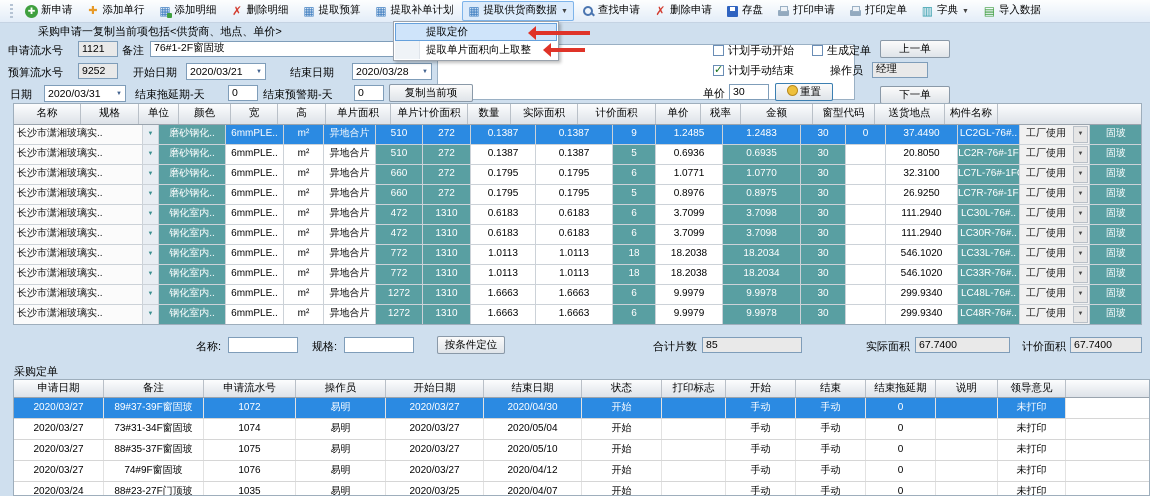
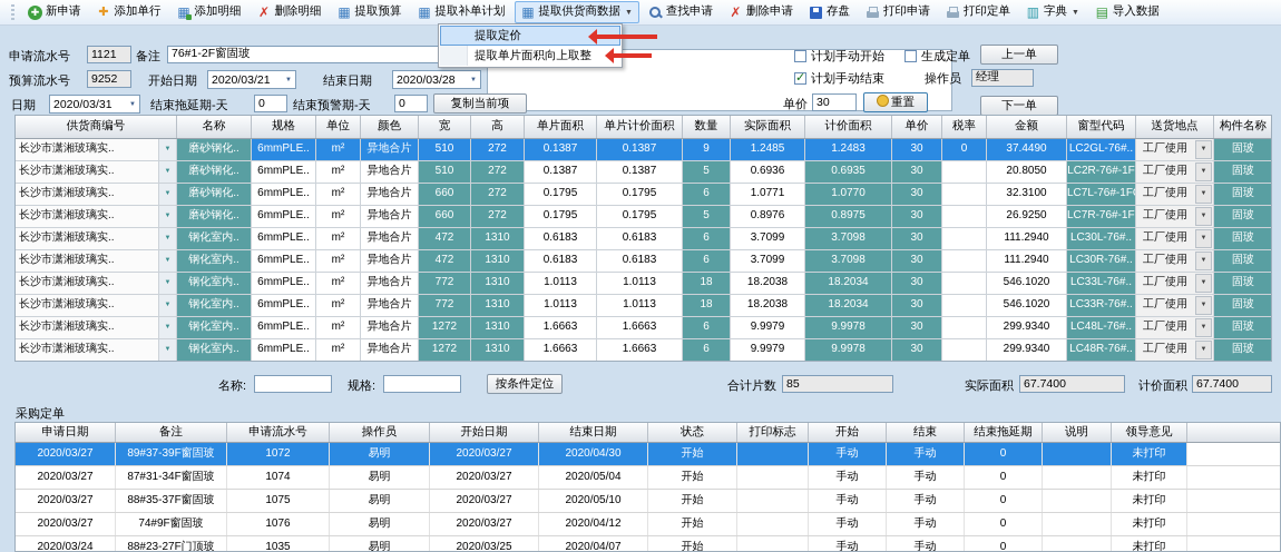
  新申请
  添加单行
  添加明细
  删除明细
  提取预算
  提取补单计划
  提取供货商数据
  查找申请
  删除申请
  存盘
  打印申请
  打印定单
  字典
  导入数据
- 采购申请一复制当前项包括<供货商、地点、单价>
  申请流水号
  1121
  备注
  76#1-2F窗固玻
  预算流水号
  9252
  开始日期
  2020/03/21
  结束日期
  2020/03/28
  日期
  2020/03/31
  结束拖延期-天
  0
  结束预警期-天
  0
  复制当前项
  计划手动开始
  生成定单
  上一单
  计划手动结束
  操作员
  经理
  单价
  30
  重置
  下一单
  提取定价
  提取单片面积向上取整
+ 供货商编号
  名称
  规格
  单位
  颜色
  宽
  高
  单片面积
  单片计价面积
  数量
  实际面积
  计价面积
  单价
  税率
  金额
  窗型代码
  送货地点
  构件名称
  长沙市潇湘玻璃实..
  磨砂钢化..
  6mmPLE..
  m²
  异地合片
  510
  272
  0.1387
  0.1387
  9
  1.2485
  1.2483
  30
  0
  37.4490
  LC2GL-76#..
  工厂使用
  固玻
  长沙市潇湘玻璃实..
  磨砂钢化..
  6mmPLE..
  m²
  异地合片
  510
  272
  0.1387
  0.1387
  5
  0.6936
  0.6935
  30
  20.8050
  LC2R-76#-1F
  工厂使用
  固玻
  长沙市潇湘玻璃实..
  磨砂钢化..
  6mmPLE..
  m²
  异地合片
  660
  272
  0.1795
  0.1795
  6
  1.0771
  1.0770
  30
  32.3100
  LC7L-76#-1F
  工厂使用
  固玻
  长沙市潇湘玻璃实..
  磨砂钢化..
  6mmPLE..
  m²
  异地合片
  660
  272
  0.1795
  0.1795
  5
  0.8976
  0.8975
  30
  26.9250
  LC7R-76#-1F
  工厂使用
  固玻
  长沙市潇湘玻璃实..
  钢化室内..
  6mmPLE..
  m²
  异地合片
  472
  1310
  0.6183
  0.6183
  6
  3.7099
  3.7098
  30
  111.2940
  LC30L-76#..
  工厂使用
  固玻
  长沙市潇湘玻璃实..
  钢化室内..
  6mmPLE..
  m²
  异地合片
  472
  1310
  0.6183
  0.6183
  6
  3.7099
  3.7098
  30
  111.2940
  LC30R-76#..
  工厂使用
  固玻
  长沙市潇湘玻璃实..
  钢化室内..
  6mmPLE..
  m²
  异地合片
  772
  1310
  1.0113
  1.0113
  18
  18.2038
  18.2034
  30
  546.1020
  LC33L-76#..
  工厂使用
  固玻
  长沙市潇湘玻璃实..
  钢化室内..
  6mmPLE..
  m²
  异地合片
  772
  1310
  1.0113
  1.0113
  18
  18.2038
  18.2034
  30
  546.1020
  LC33R-76#..
  工厂使用
  固玻
  长沙市潇湘玻璃实..
  钢化室内..
  6mmPLE..
  m²
  异地合片
  1272
  1310
  1.6663
  1.6663
  6
  9.9979
  9.9978
  30
  299.9340
  LC48L-76#..
  工厂使用
  固玻
  长沙市潇湘玻璃实..
  钢化室内..
  6mmPLE..
  m²
  异地合片
  1272
  1310
  1.6663
  1.6663
  6
  9.9979
  9.9978
  30
  299.9340
  LC48R-76#..
  工厂使用
  固玻
  名称:
  规格:
  按条件定位
  合计片数
  85
  实际面积
  67.7400
  计价面积
  67.7400
  采购定单
  申请日期
  备注
  申请流水号
  操作员
  开始日期
  结束日期
  状态
  打印标志
  开始
  结束
  结束拖延期
  说明
  领导意见
  2020/03/27
  89#37-39F窗固玻
  1072
  易明
  2020/03/27
  2020/04/30
  开始
  手动
  手动
  0
  未打印
  2020/03/27
- 73#31-34F窗固玻
+ 87#31-34F窗固玻
  1074
  易明
  2020/03/27
  2020/05/04
  开始
  手动
  手动
  0
  未打印
  2020/03/27
  88#35-37F窗固玻
  1075
  易明
  2020/03/27
  2020/05/10
  开始
  手动
  手动
  0
  未打印
  2020/03/27
  74#9F窗固玻
  1076
  易明
  2020/03/27
  2020/04/12
  开始
  手动
  手动
  0
  未打印
  2020/03/24
  88#23-27F门顶玻
  1035
  易明
  2020/03/25
  2020/04/07
  开始
  手动
  手动
  0
  未打印
